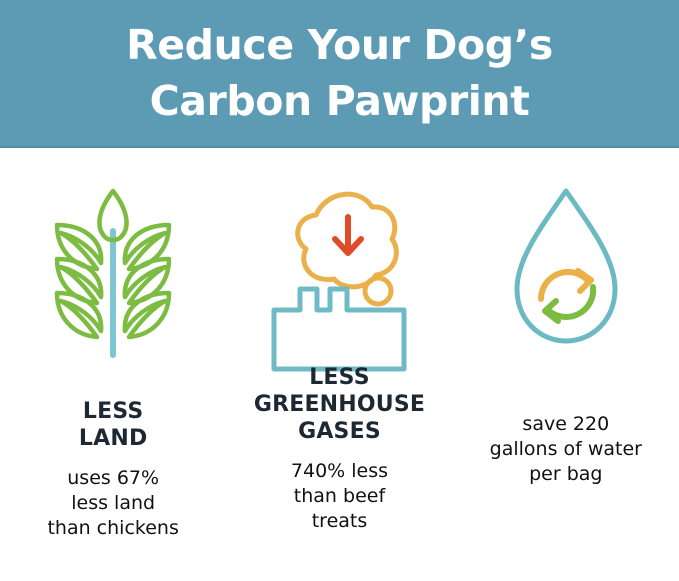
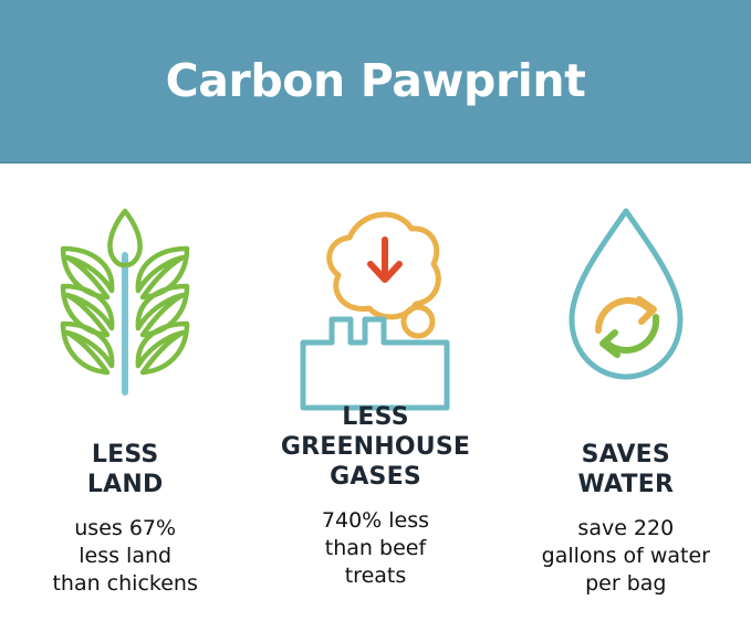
- Reduce Your Dog’s
  Carbon Pawprint
  LESS
  LAND
  uses 67%
  less land
  than chickens
  LESS
  GREENHOUSE
  GASES
  740% less
  than beef
  treats
+ SAVES
+ WATER
  save 220
  gallons of water
  per bag
